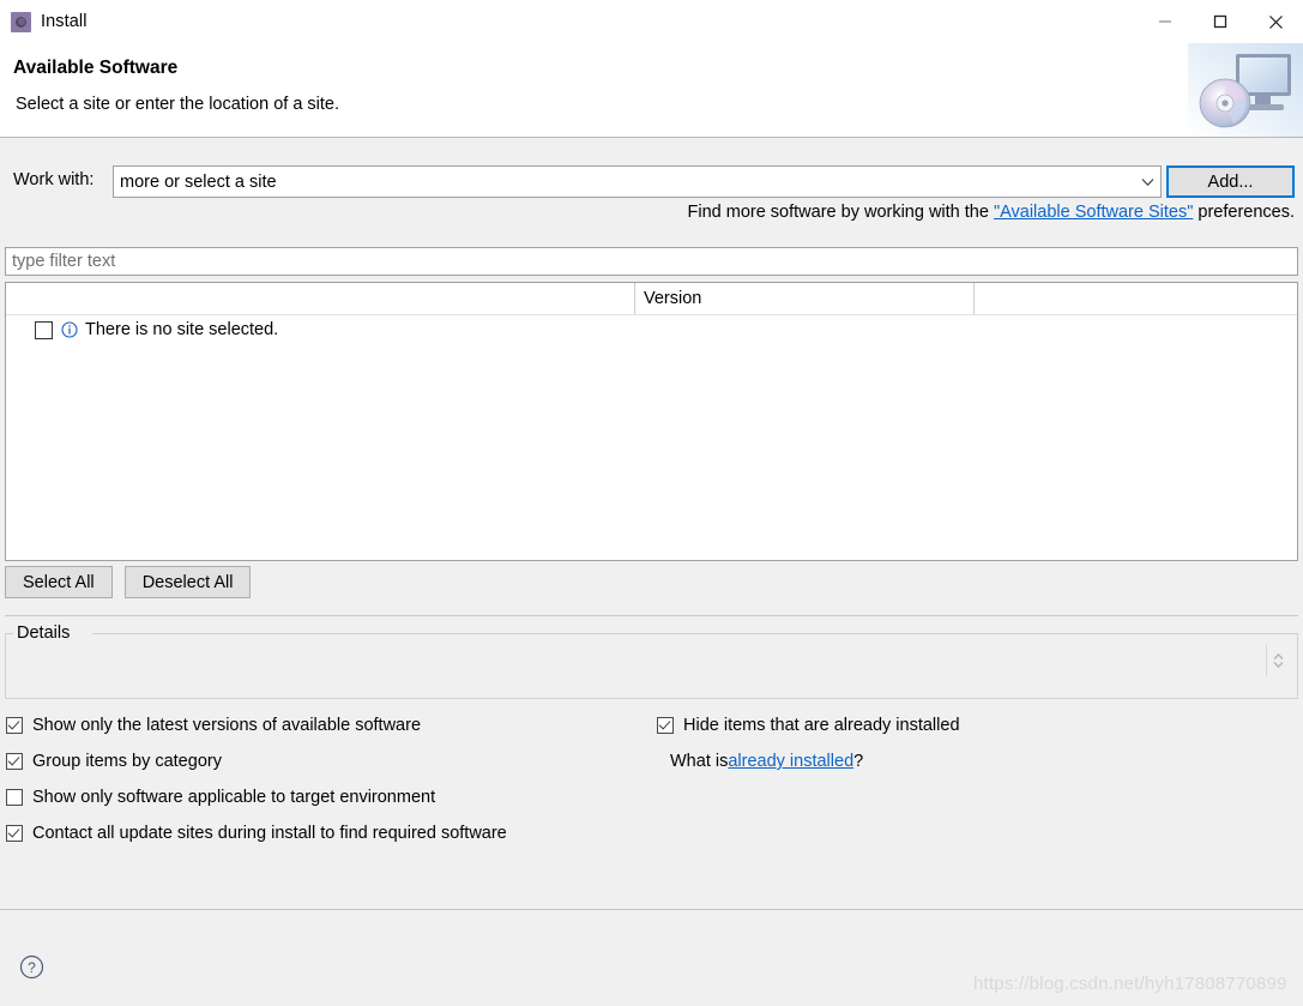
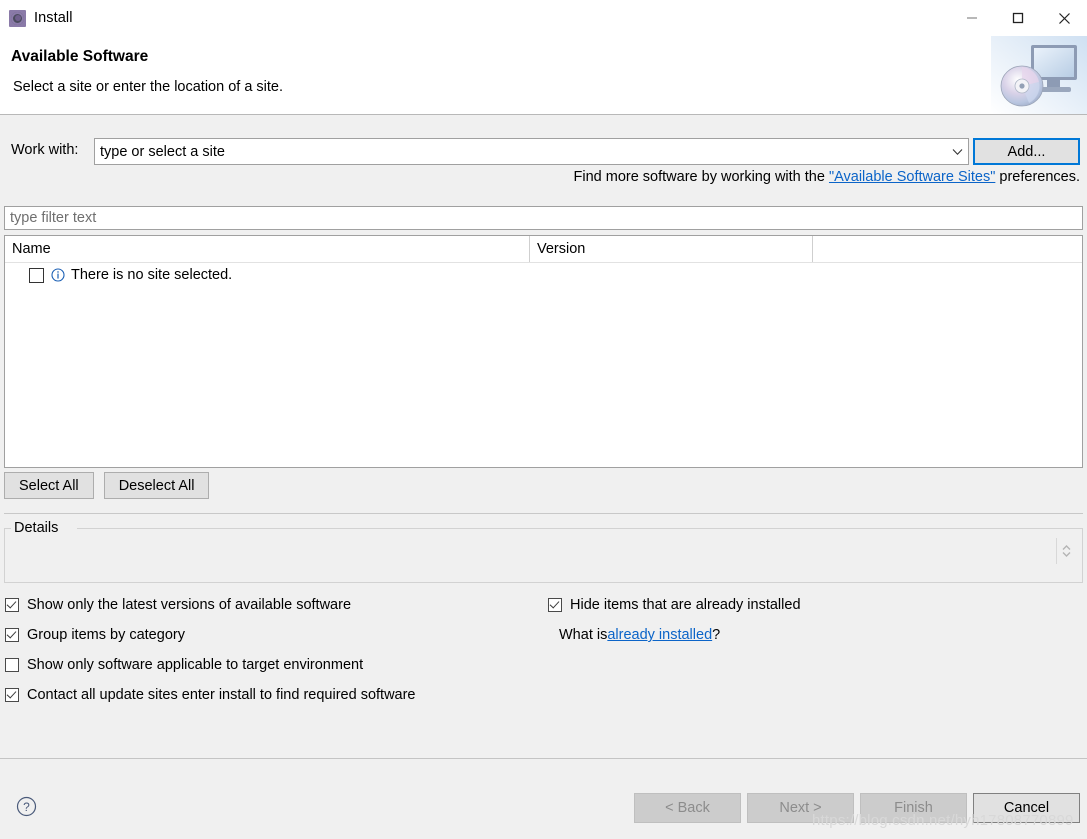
  Install
  Available Software
  Select a site or enter the location of a site.
  Work with:
- more or select a site
+ type or select a site
  Add...
  Find more software by working with the "Available Software Sites" preferences.
  type filter text
+ Name
  Version
  There is no site selected.
  Select All Deselect All
  Details
  Show only the latest versions of available software
  Group items by category
  Show only software applicable to target environment
- Contact all update sites during install to find required software
+ Contact all update sites enter install to find required software
  Hide items that are already installed
  What is
  already installed
  ?
  ?
+ < Back
+ Next >
+ Finish
+ Cancel
  https://blog.csdn.net/hyh17808770899
